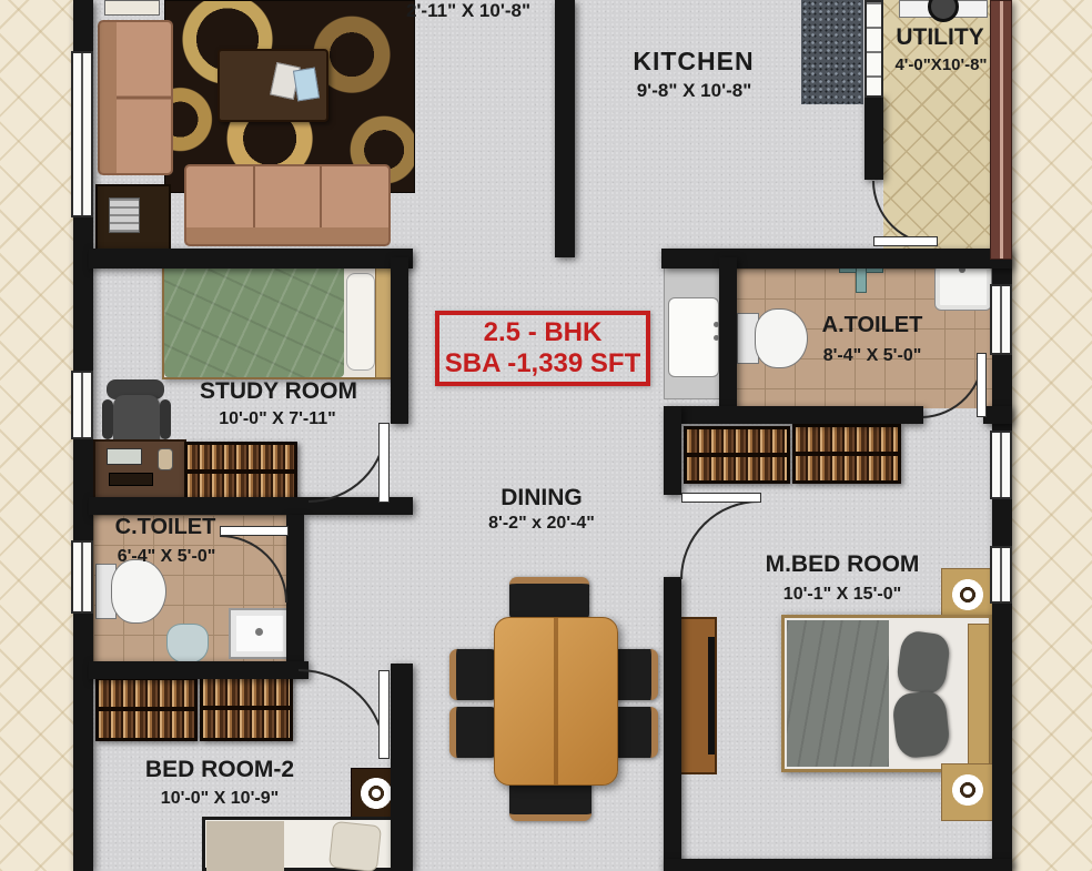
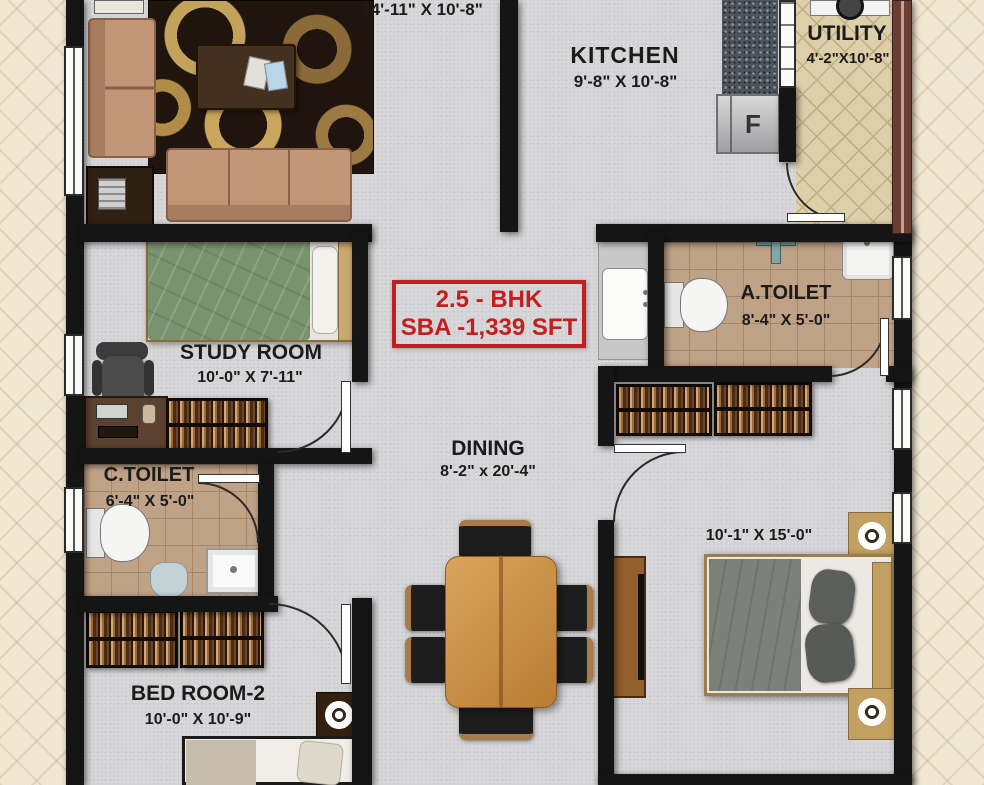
+ F
- 2'-11" X 10'-8"
+ 14'-11" X 10'-8"
  KITCHEN
  9'-8" X 10'-8"
  UTILITY
- 4'-0"X10'-8"
+ 4'-2"X10'-8"
  A.TOILET
  8'-4" X 5'-0"
  STUDY ROOM
  10'-0" X 7'-11"
  DINING
  8'-2" x 20'-4"
  C.TOILET
  6'-4" X 5'-0"
- M.BED ROOM
  10'-1" X 15'-0"
  BED ROOM-2
  10'-0" X 10'-9"
  2.5 - BHK
  SBA -1,339 SFT
